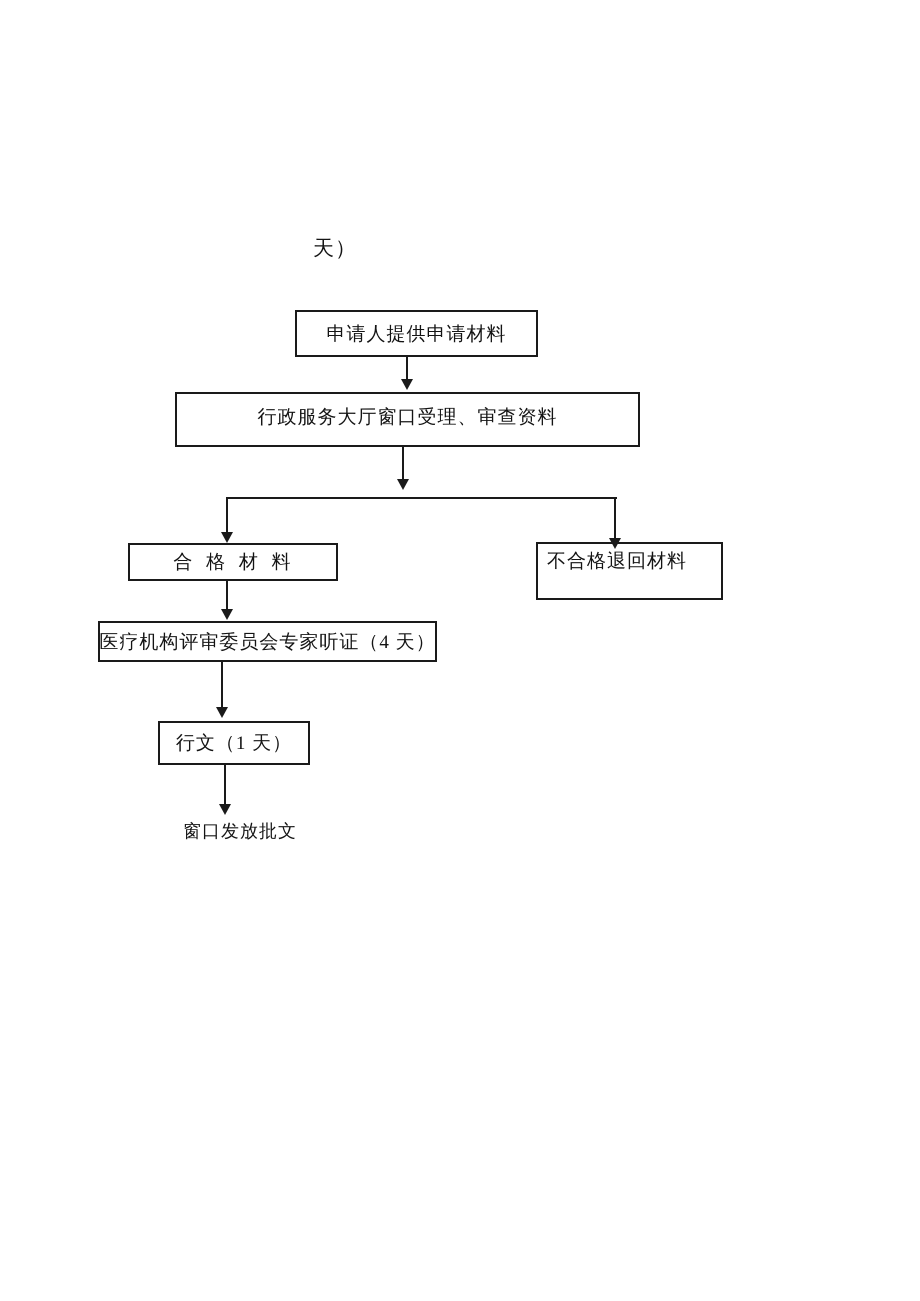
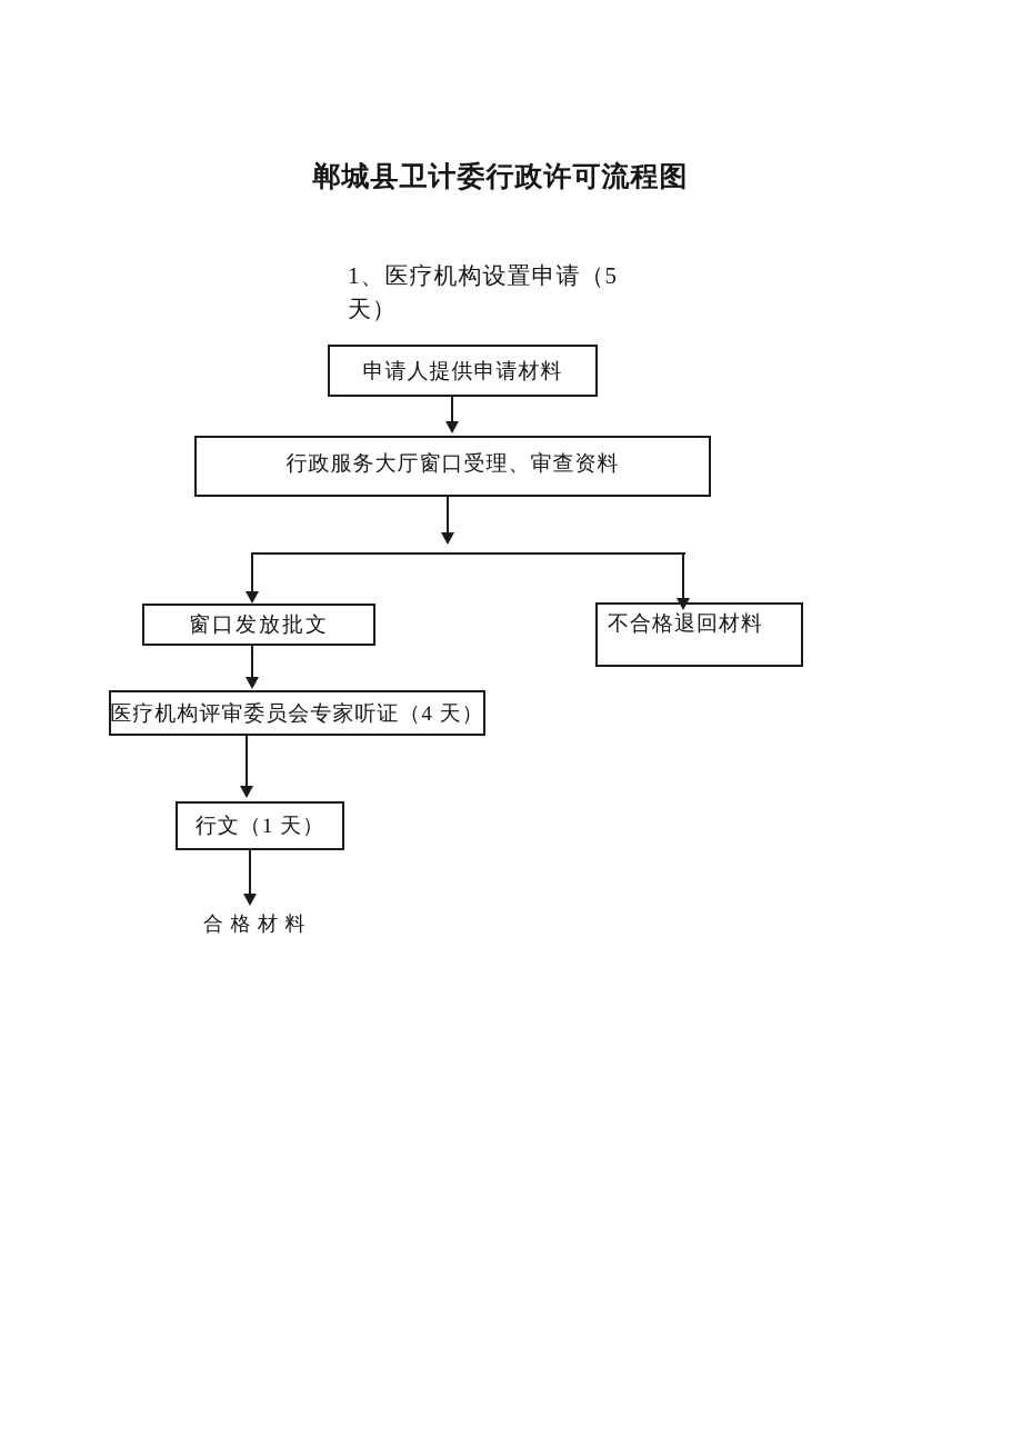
+ 郸城县卫计委行政许可流程图
+ 1、医疗机构设置申请（5
  天）
  申请人提供申请材料
  行政服务大厅窗口受理、审查资料
- 合 格 材 料
+ 窗口发放批文
  不合格退回材料
  医疗机构评审委员会专家听证（4 天）
  行文（1 天）
- 窗口发放批文
+ 合 格 材 料
